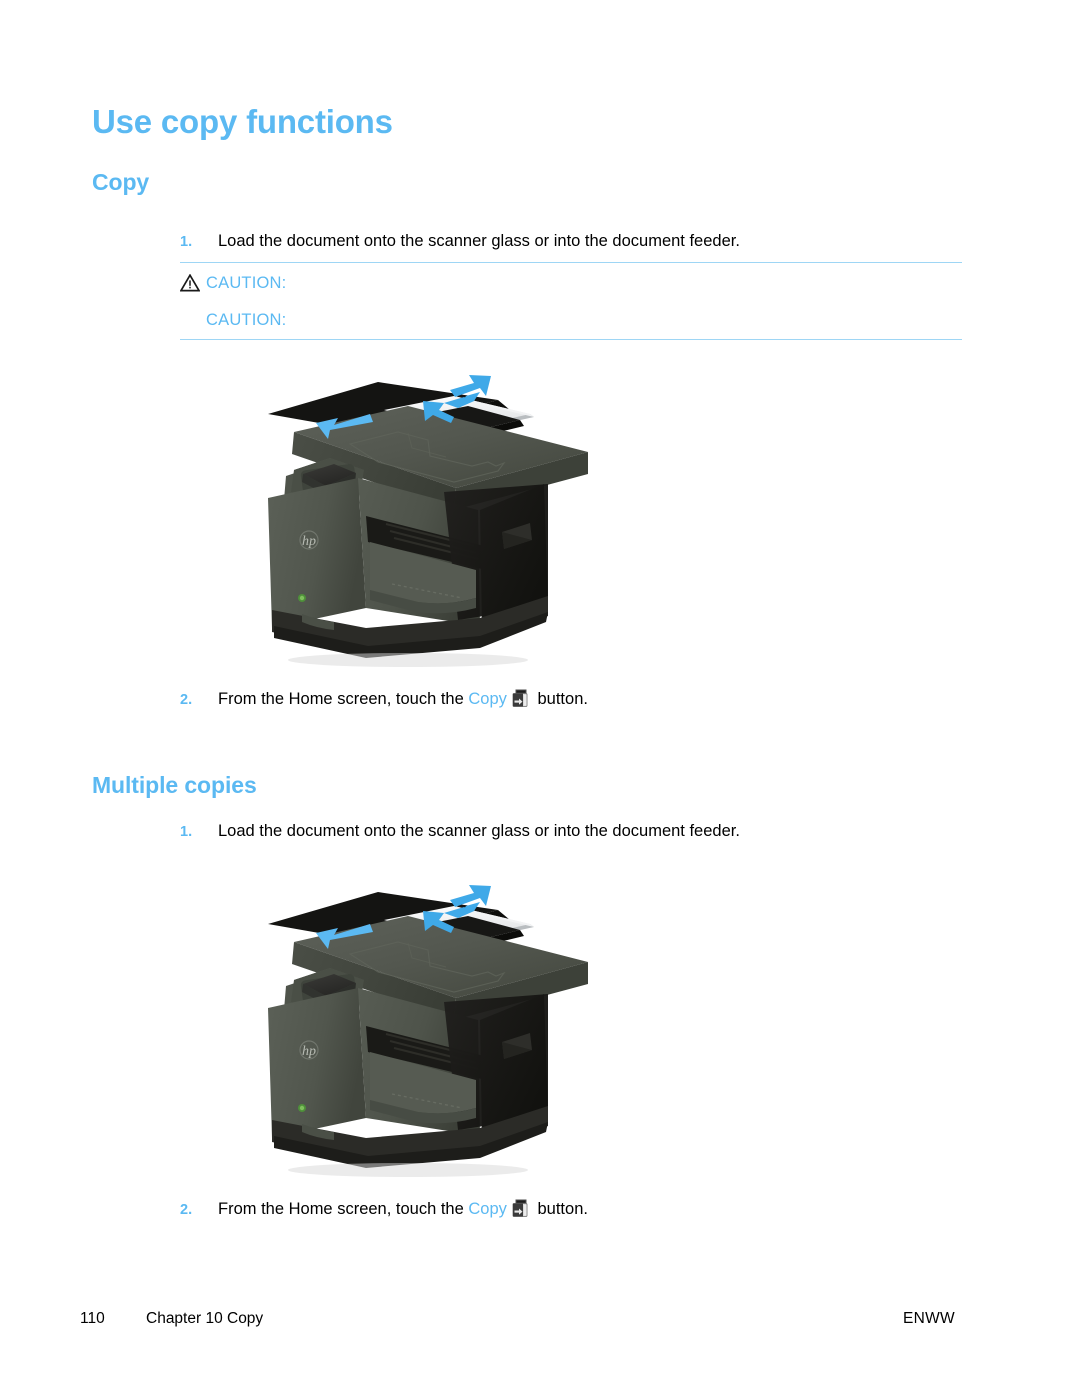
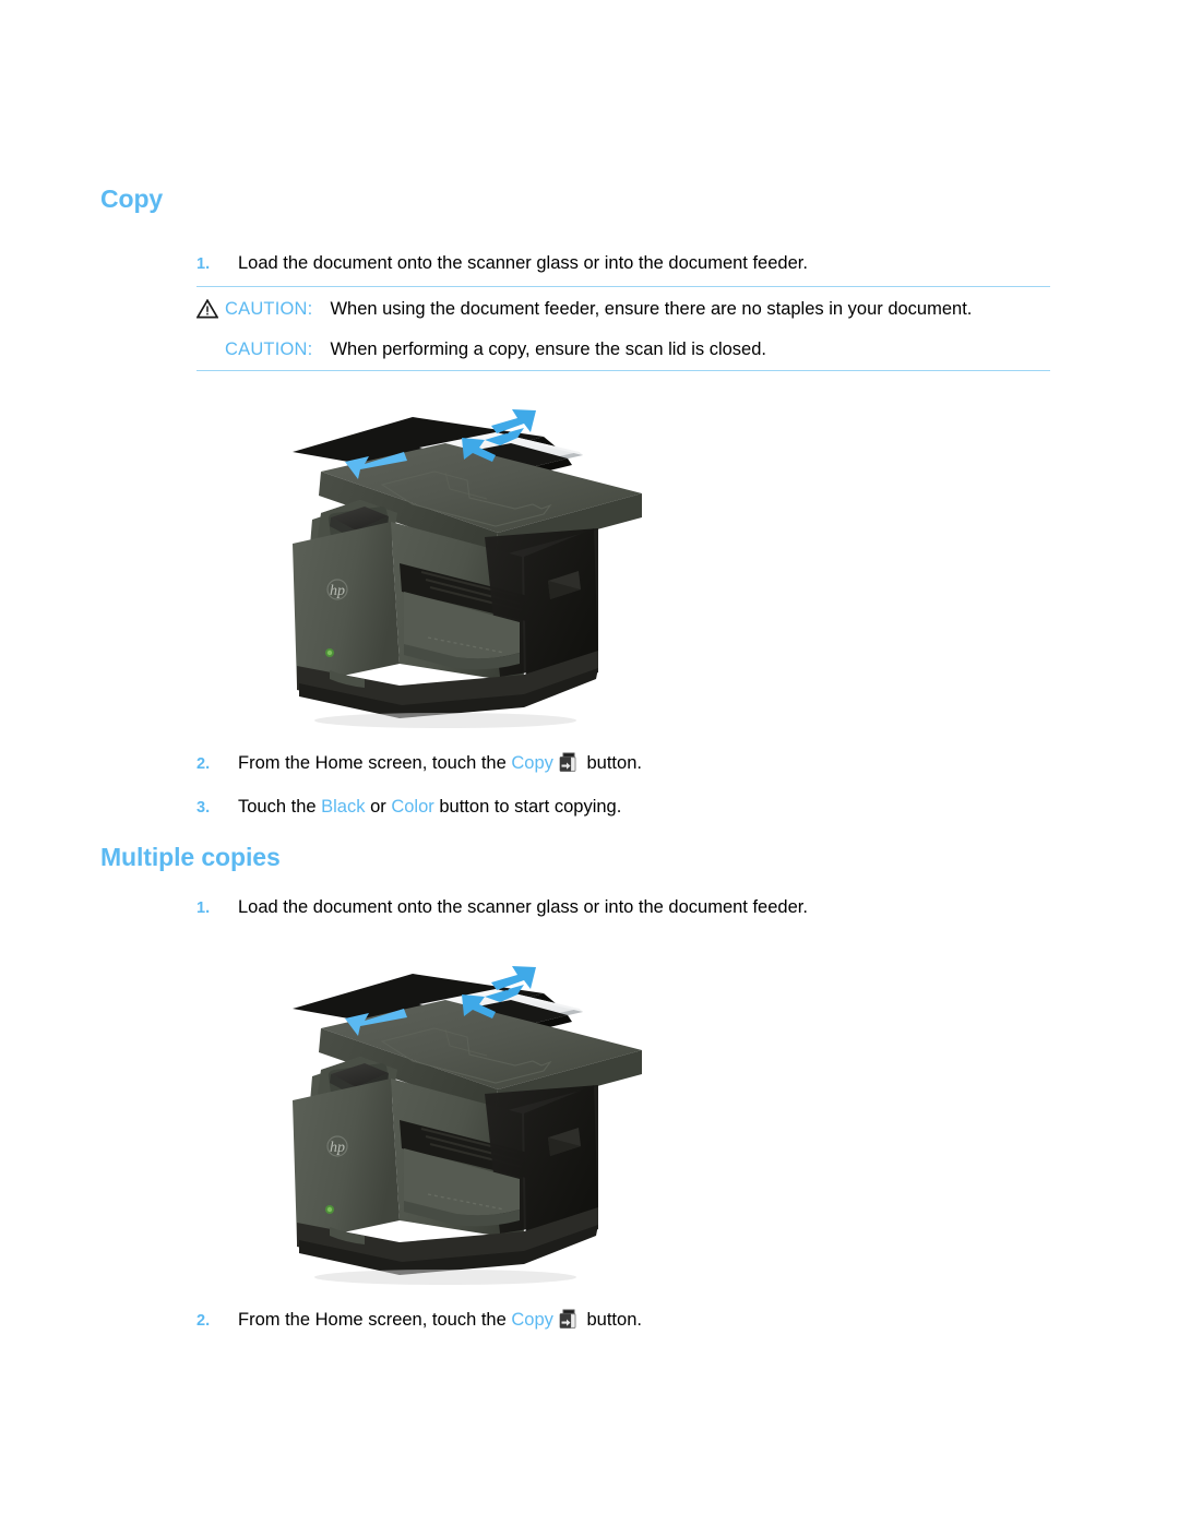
- Use copy functions
  Copy
  1.
  Load the document onto the scanner glass or into the document feeder.
  CAUTION:
+ When using the document feeder, ensure there are no staples in your document.
  CAUTION:
+ When performing a copy, ensure the scan lid is closed.
  hp
  2.
  From the Home screen, touch the Copy button.
+ 3.
+ Touch the Black or Color button to start copying.
  Multiple copies
  1.
  Load the document onto the scanner glass or into the document feeder.
  hp
  2.
  From the Home screen, touch the Copy button.
- 110
- Chapter 10 Copy
- ENWW
